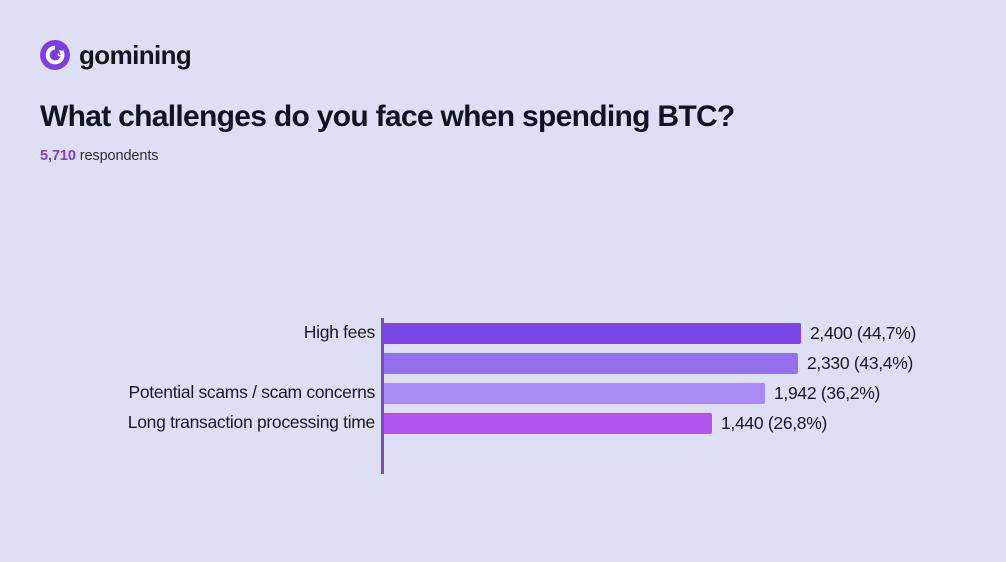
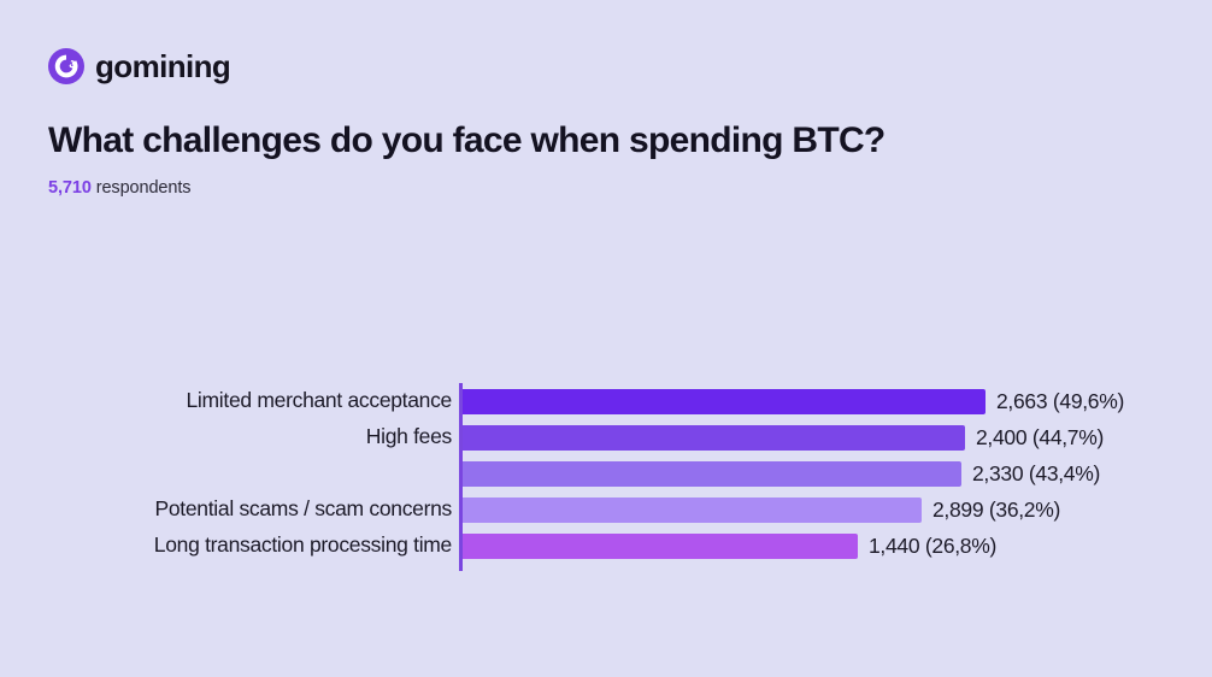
  gomining
  What challenges do you face when spending BTC?
  5,710 respondents
+ Limited merchant acceptance
+ 2,663 (49,6%)
  High fees
  2,400 (44,7%)
  2,330 (43,4%)
  Potential scams / scam concerns
- 1,942 (36,2%)
+ 2,899 (36,2%)
  Long transaction processing time
  1,440 (26,8%)
